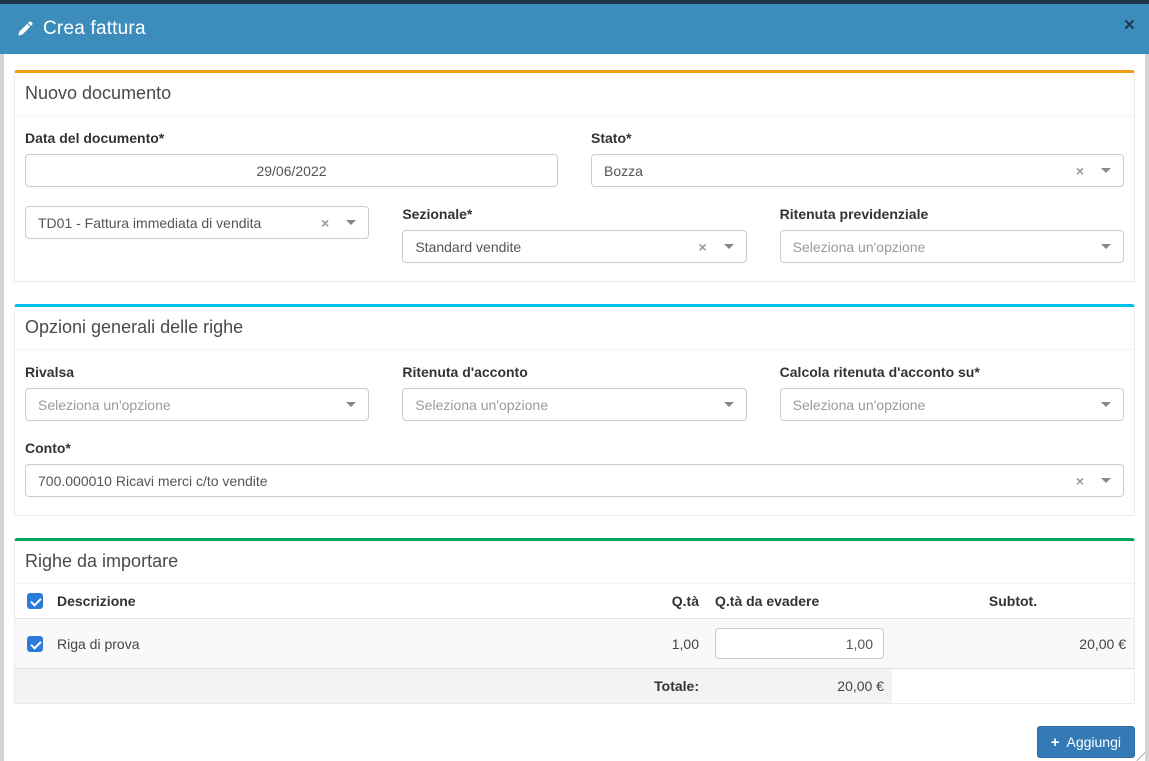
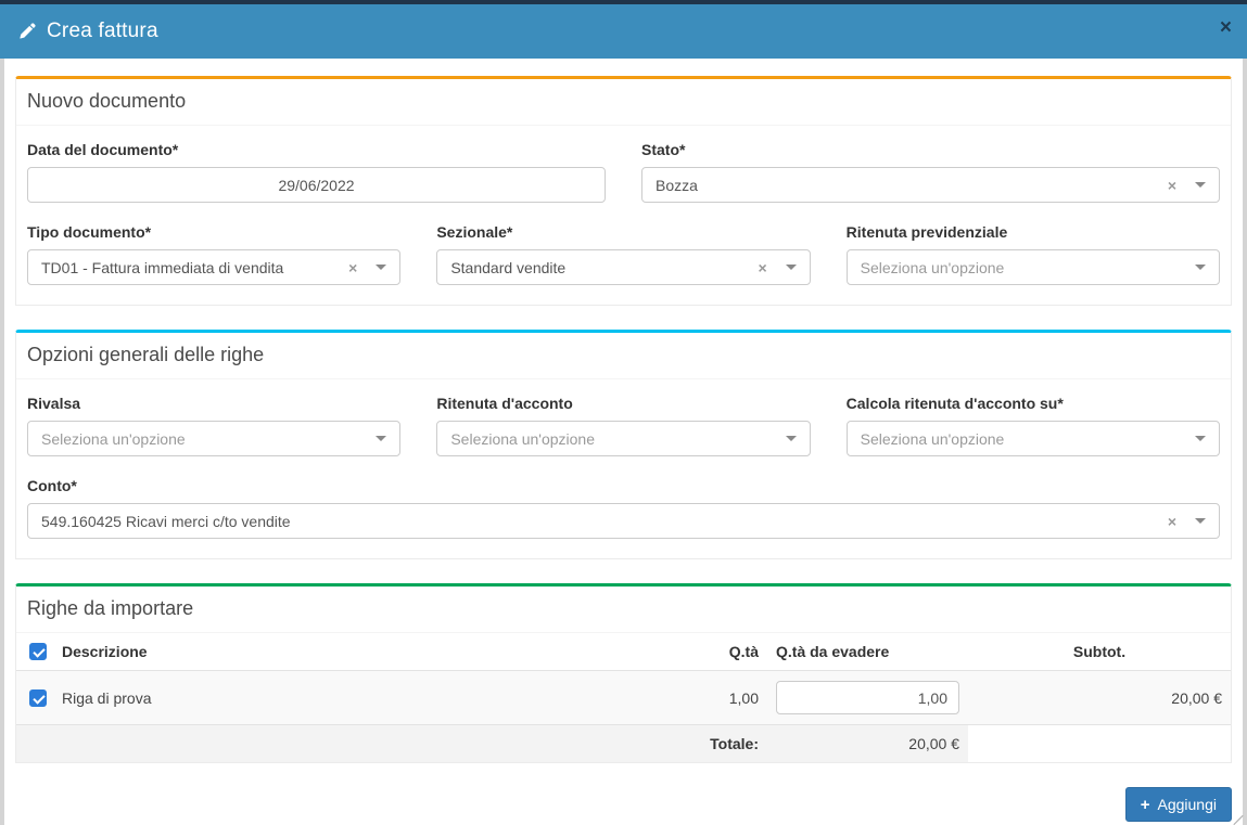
  Crea fattura
  ×
  Nuovo documento
  Data del documento*
  29/06/2022
  Stato*
  Bozza
  ×
+ Tipo documento*
  TD01 - Fattura immediata di vendita
  ×
  Sezionale*
  Standard vendite
  ×
  Ritenuta previdenziale
  Seleziona un'opzione
  Opzioni generali delle righe
  Rivalsa
  Seleziona un'opzione
  Ritenuta d'acconto
  Seleziona un'opzione
  Calcola ritenuta d'acconto su*
  Seleziona un'opzione
  Conto*
- 700.000010 Ricavi merci c/to vendite
+ 549.160425 Ricavi merci c/to vendite
  ×
  Righe da importare
  Descrizione	Q.tà	Q.tà da evadere	Subtot.
  Riga di prova	1,00	1,00	20,00 €
  Totale:	20,00 €
  +
  Aggiungi
